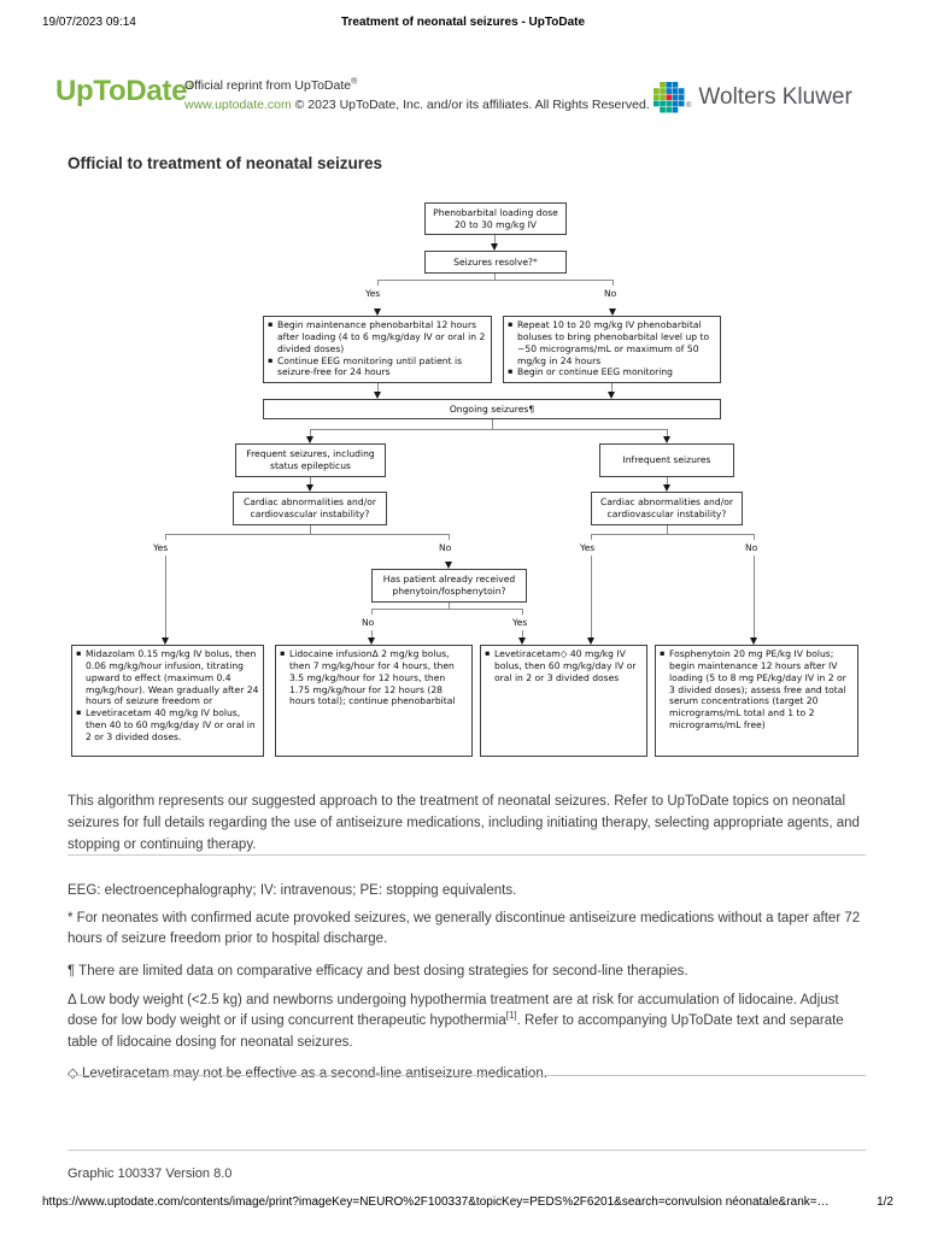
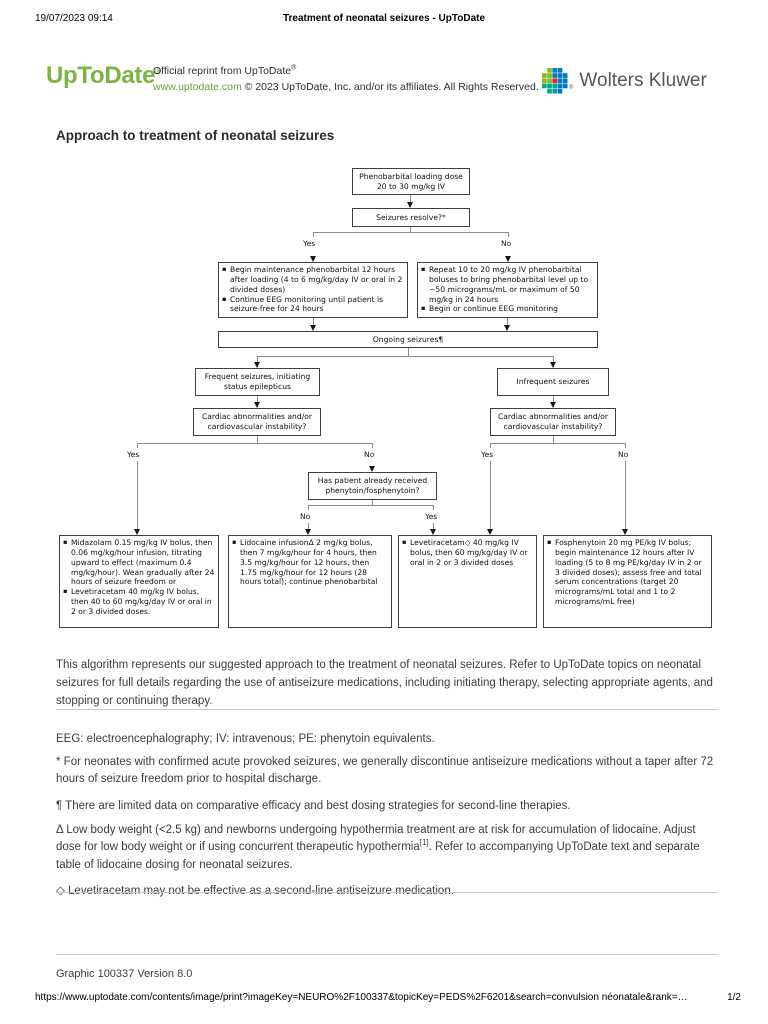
  19/07/2023 09:14
  Treatment of neonatal seizures - UpToDate
  UpToDate®
  Official reprint from UpToDate
  www.uptodate.com © 2023 UpToDate, Inc. and/or its affiliates. All Rights Reserved.
  Wolters Kluwer
- Official to treatment of neonatal seizures
+ Approach to treatment of neonatal seizures
  Phenobarbital loading dose 20 to 30 mg/kg IV
  Seizures resolve?*
  Begin maintenance phenobarbital 12 hours after loading (4 to 6 mg/kg/day IV or oral in 2 divided doses)
  Continue EEG monitoring until patient is seizure-free for 24 hours
  Repeat 10 to 20 mg/kg IV phenobarbital boluses to bring phenobarbital level up to ~50 micrograms/mL or maximum of 50 mg/kg in 24 hours
  Begin or continue EEG monitoring
  Ongoing seizures¶
- Frequent seizures, including status epilepticus
+ Frequent seizures, initiating status epilepticus
  Infrequent seizures
  Cardiac abnormalities and/or cardiovascular instability?
  Cardiac abnormalities and/or cardiovascular instability?
  Has patient already received phenytoin/fosphenytoin?
  Midazolam 0.15 mg/kg IV bolus, then 0.06 mg/kg/hour infusion, titrating upward to effect (maximum 0.4 mg/kg/hour). Wean gradually after 24 hours of seizure freedom or
  Levetiracetam 40 mg/kg IV bolus, then 40 to 60 mg/kg/day IV or oral in 2 or 3 divided doses.
  Lidocaine infusionΔ 2 mg/kg bolus, then 7 mg/kg/hour for 4 hours, then 3.5 mg/kg/hour for 12 hours, then 1.75 mg/kg/hour for 12 hours (28 hours total); continue phenobarbital
  Levetiracetam◇ 40 mg/kg IV bolus, then 60 mg/kg/day IV or oral in 2 or 3 divided doses
  Fosphenytoin 20 mg PE/kg IV bolus; begin maintenance 12 hours after IV loading (5 to 8 mg PE/kg/day IV in 2 or 3 divided doses); assess free and total serum concentrations (target 20 micrograms/mL total and 1 to 2 micrograms/mL free)
  Yes
  No
  Yes
  No
  No
  Yes
  Yes
  No
  This algorithm represents our suggested approach to the treatment of neonatal seizures. Refer to UpToDate topics on neonatal seizures for full details regarding the use of antiseizure medications, including initiating therapy, selecting appropriate agents, and stopping or continuing therapy.
- EEG: electroencephalography; IV: intravenous; PE: stopping equivalents.
+ EEG: electroencephalography; IV: intravenous; PE: phenytoin equivalents.
  * For neonates with confirmed acute provoked seizures, we generally discontinue antiseizure medications without a taper after 72 hours of seizure freedom prior to hospital discharge.
  ¶ There are limited data on comparative efficacy and best dosing strategies for second-line therapies.
  Δ Low body weight (<2.5 kg) and newborns undergoing hypothermia treatment are at risk for accumulation of lidocaine. Adjust dose for low body weight or if using concurrent therapeutic hypothermia[1]. Refer to accompanying UpToDate text and separate table of lidocaine dosing for neonatal seizures.
  ◇ Levetiracetam may not be effective as a second-line antiseizure medication.
  Graphic 100337 Version 8.0
  https://www.uptodate.com/contents/image/print?imageKey=NEURO%2F100337&topicKey=PEDS%2F6201&search=convulsion néonatale&rank=…
  1/2
